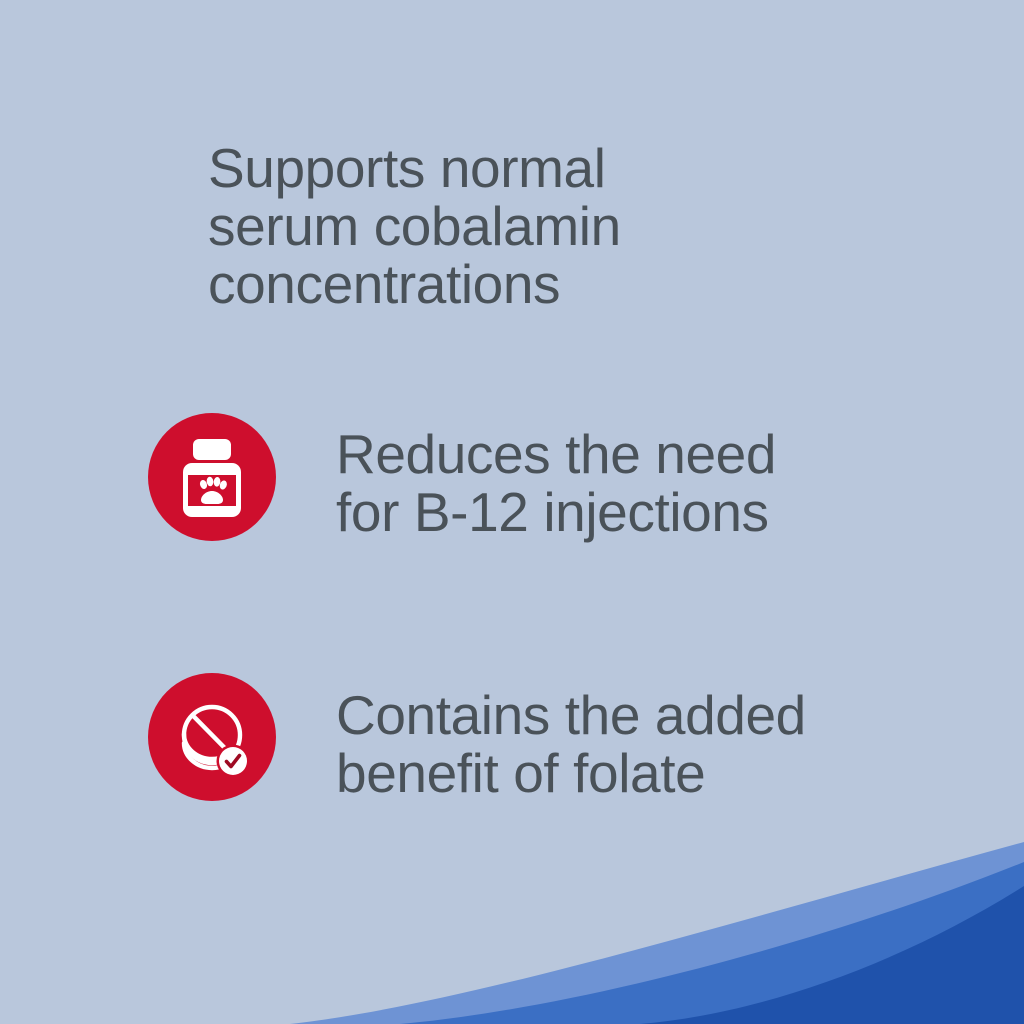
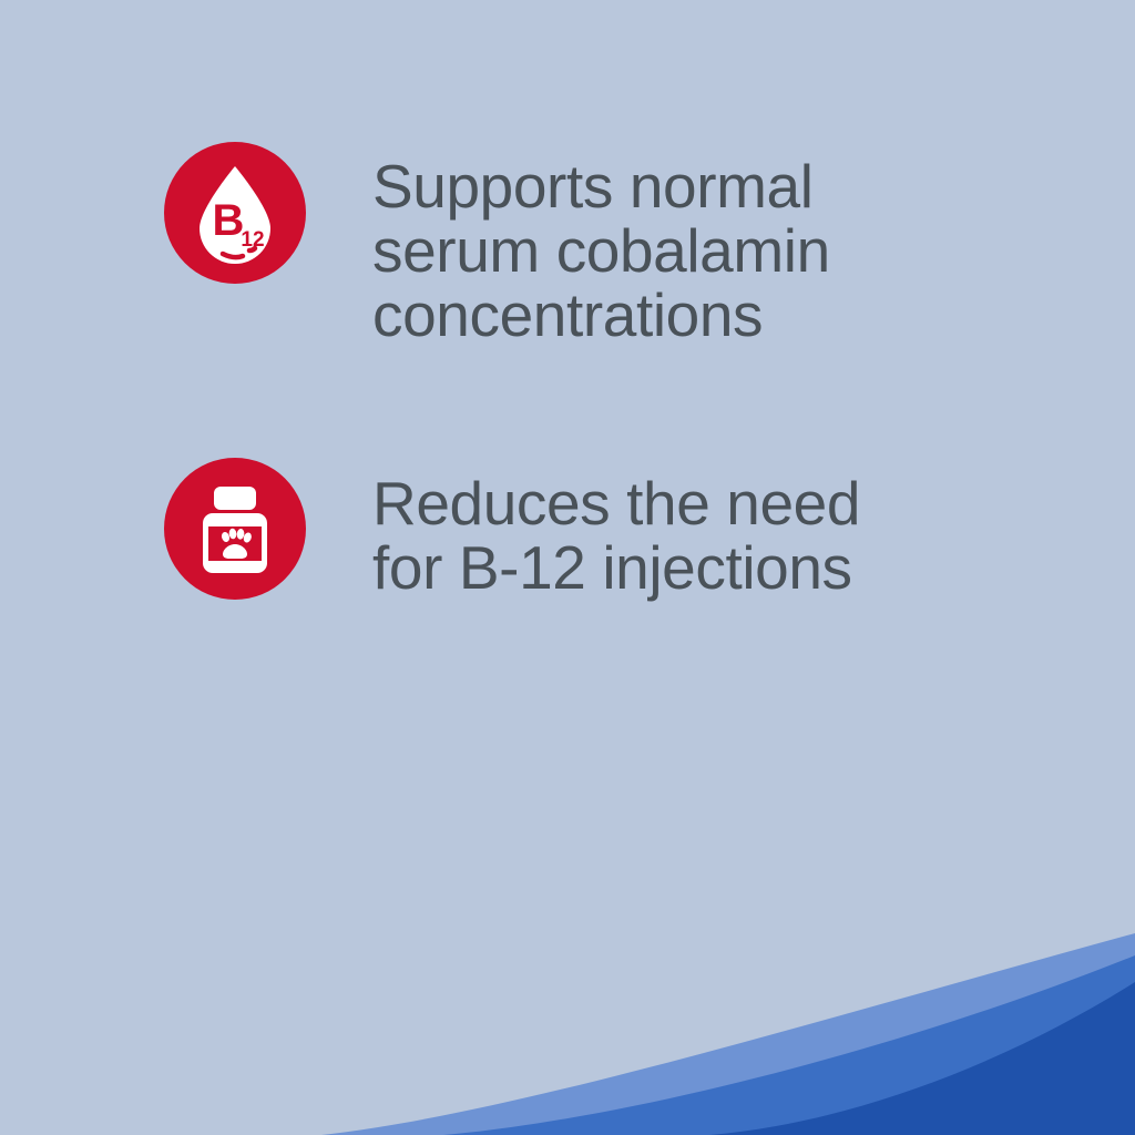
+ B
+ 12
  Supports normal
  serum cobalamin
  concentrations
  Reduces the need
  for B-12 injections
- Contains the added
- benefit of folate
